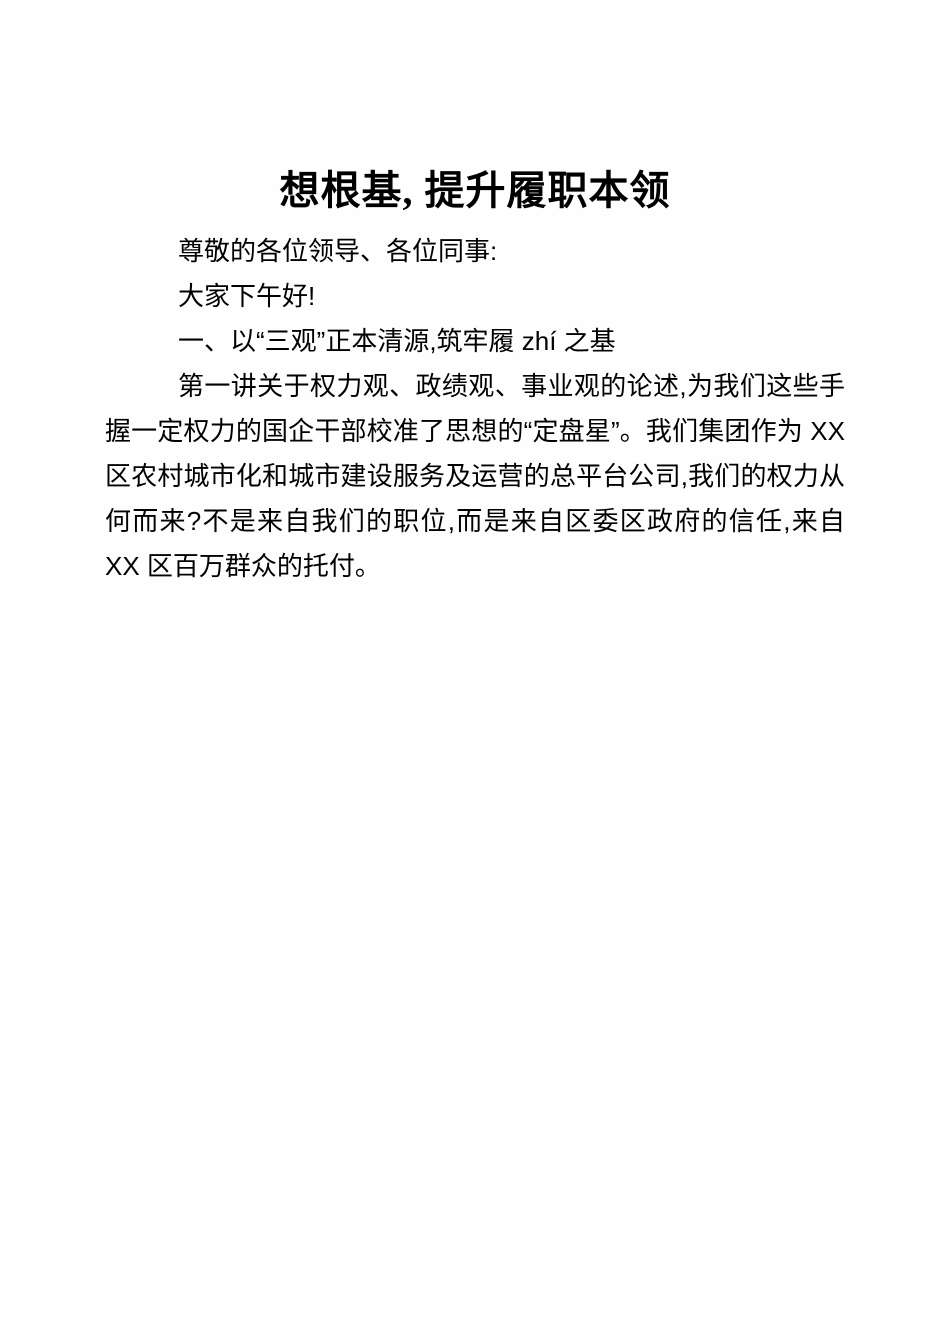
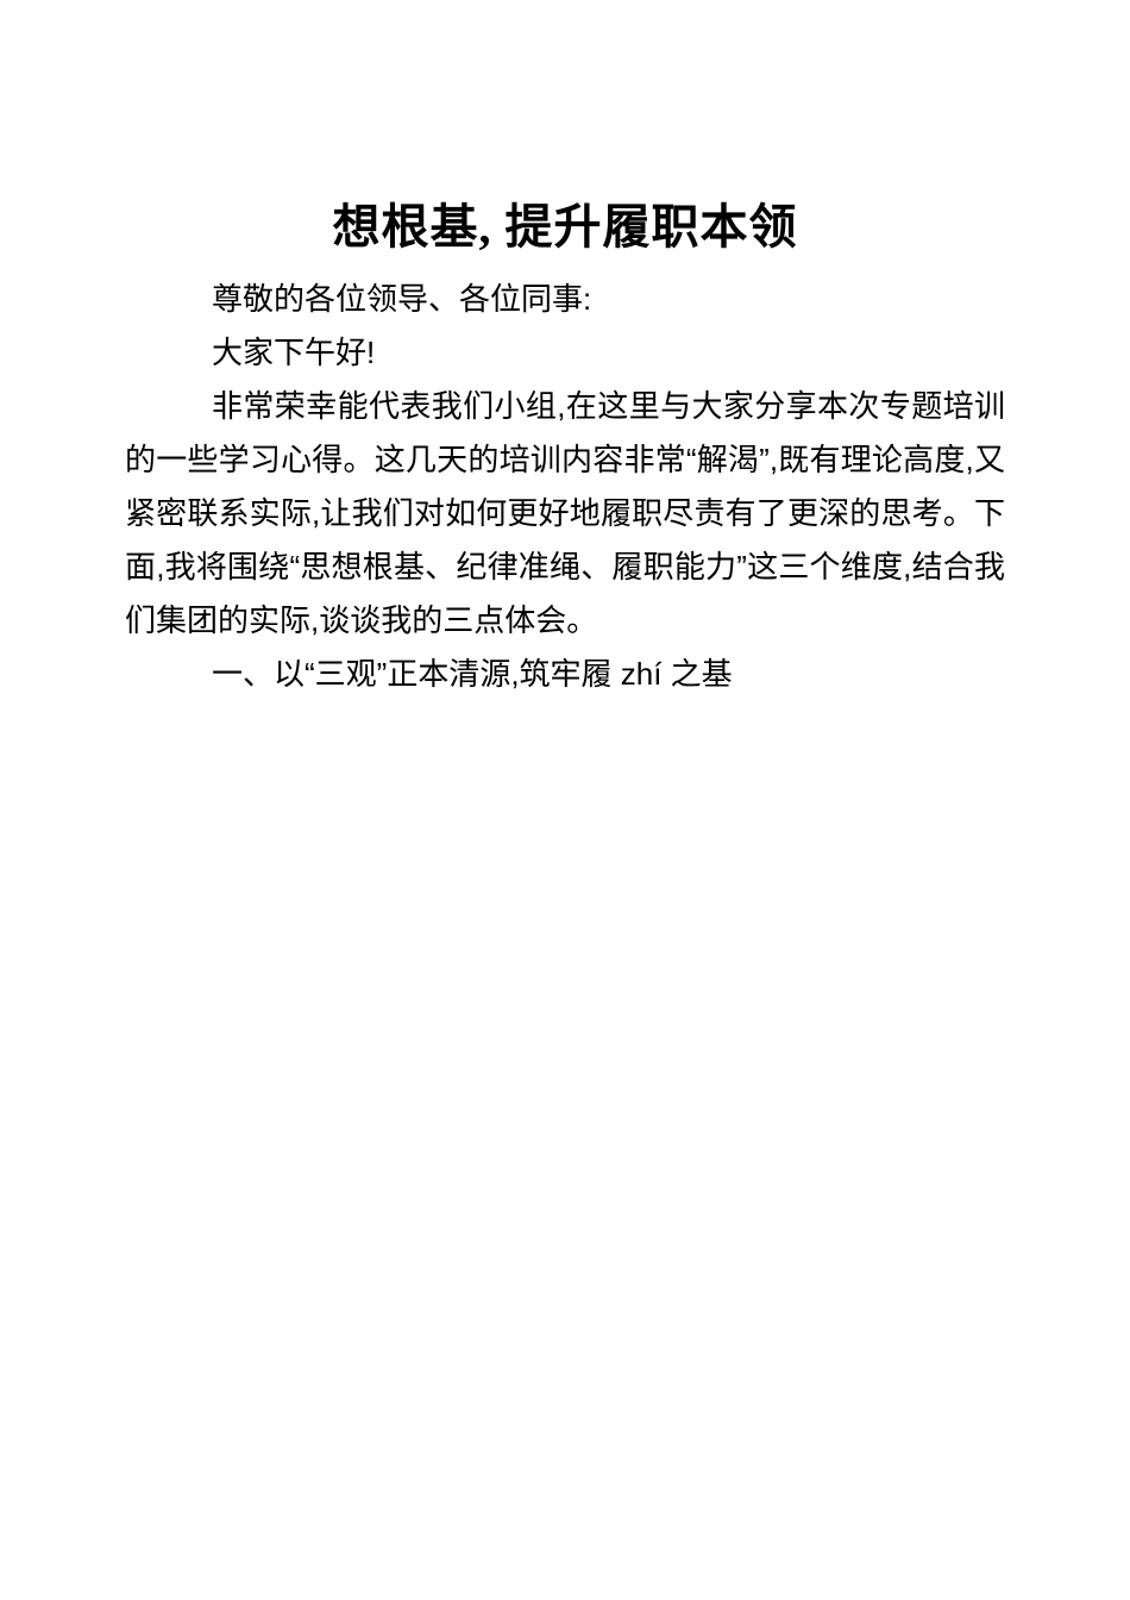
  想根基, 提升履职本领
  尊敬的各位领导、各位同事:
  大家下午好!
+ 非常荣幸能代表我们小组,在这里与大家分享本次专题培训的一些学习心得。这几天的培训内容非常“解渴”,既有理论高度,又紧密联系实际,让我们对如何更好地履职尽责有了更深的思考。下面,我将围绕“思想根基、纪律准绳、履职能力”这三个维度,结合我们集团的实际,谈谈我的三点体会。
  一、以“三观”正本清源,筑牢履 zhí 之基
- 第一讲关于权力观、政绩观、事业观的论述,为我们这些手握一定权力的国企干部校准了思想的“定盘星”。我们集团作为 XX 区农村城市化和城市建设服务及运营的总平台公司,我们的权力从何而来?不是来自我们的职位,而是来自区委区政府的信任,来自 XX 区百万群众的托付。
